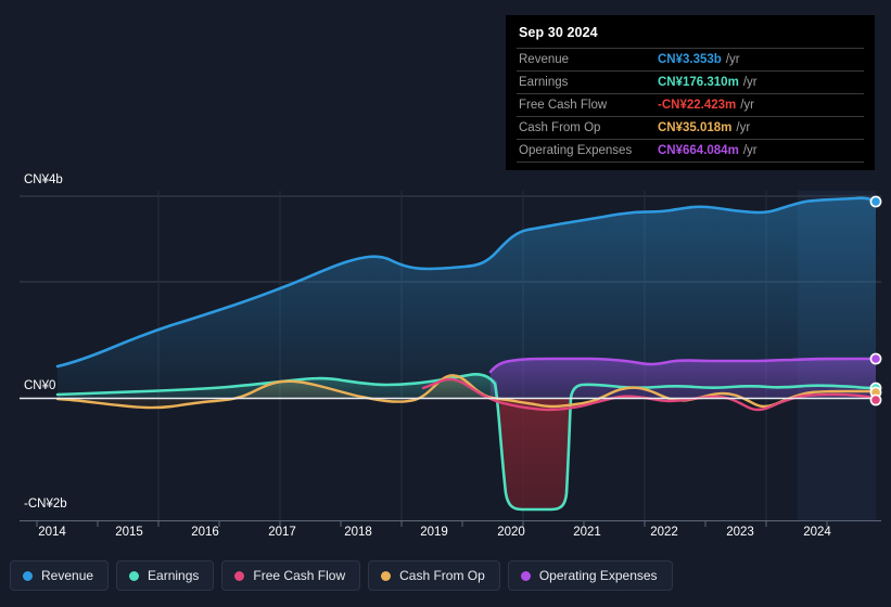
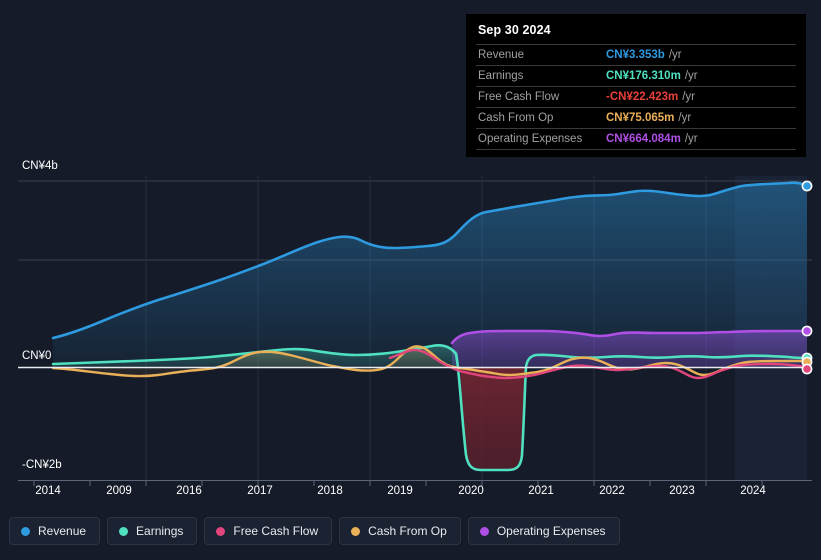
  CN¥4b
  CN¥0
  -CN¥2b
  2014
- 2015
+ 2009
  2016
  2017
  2018
  2019
  2020
  2021
  2022
  2023
  2024
  Sep 30 2024
  Revenue
  CN¥3.353b
  /yr
  Earnings
  CN¥176.310m
  /yr
  Free Cash Flow
  -CN¥22.423m
  /yr
  Cash From Op
- CN¥35.018m
+ CN¥75.065m
  /yr
  Operating Expenses
  CN¥664.084m
  /yr
  Revenue
  Earnings
  Free Cash Flow
  Cash From Op
  Operating Expenses
